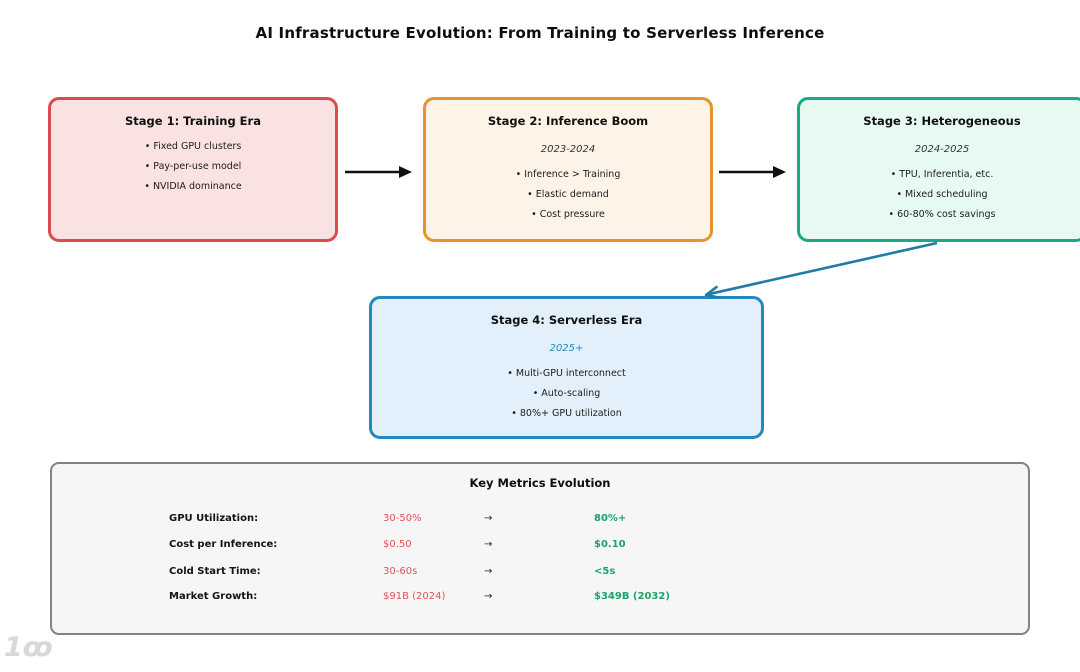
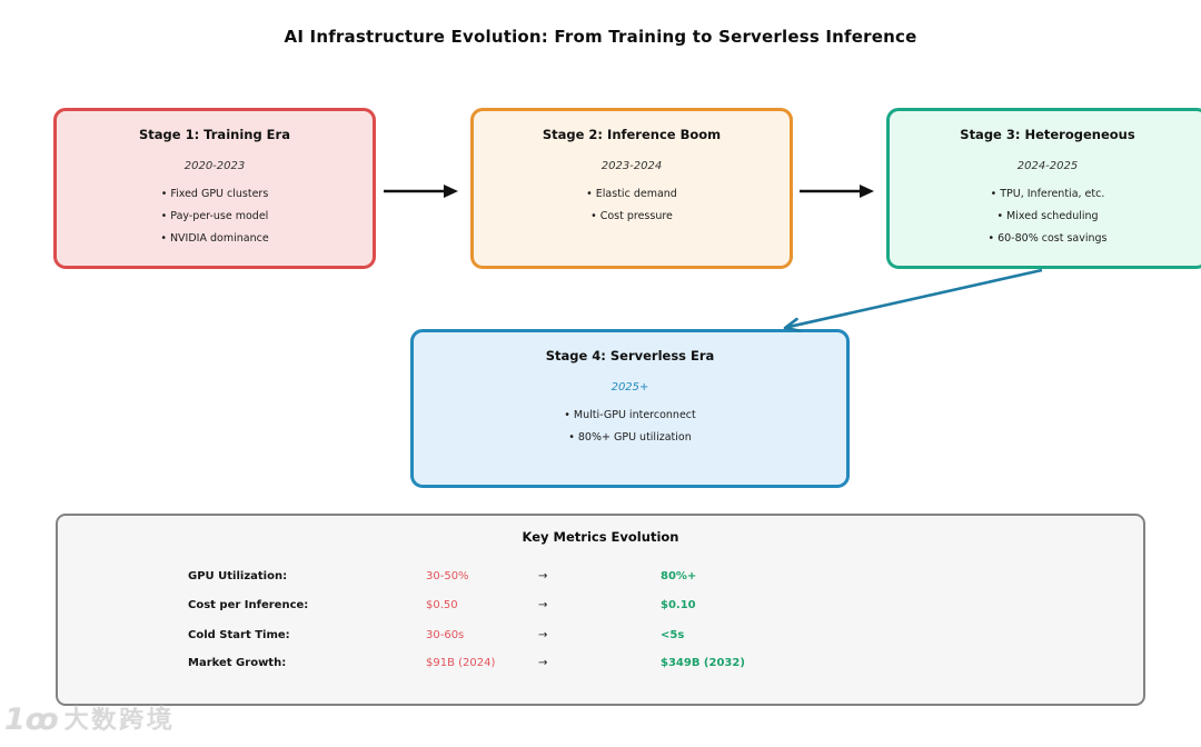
  AI Infrastructure Evolution: From Training to Serverless Inference
  Stage 1: Training Era
+ 2020-2023
  • Fixed GPU clusters
  • Pay-per-use model
  • NVIDIA dominance
  Stage 2: Inference Boom
  2023-2024
- • Inference > Training
  • Elastic demand
  • Cost pressure
  Stage 3: Heterogeneous
  2024-2025
  • TPU, Inferentia, etc.
  • Mixed scheduling
  • 60-80% cost savings
  Stage 4: Serverless Era
  2025+
  • Multi-GPU interconnect
- • Auto-scaling
  • 80%+ GPU utilization
  Key Metrics Evolution
  GPU Utilization:
  30-50%
  →
  80%+
  Cost per Inference:
  $0.50
  →
  $0.10
  Cold Start Time:
  30-60s
  →
  <5s
  Market Growth:
  $91B (2024)
  →
  $349B (2032)
  1ꝏ
+ 大数跨境
